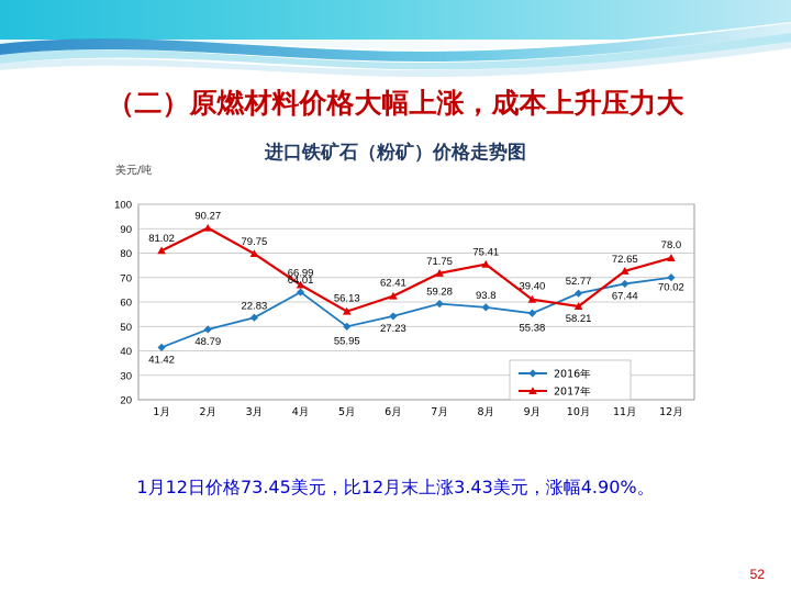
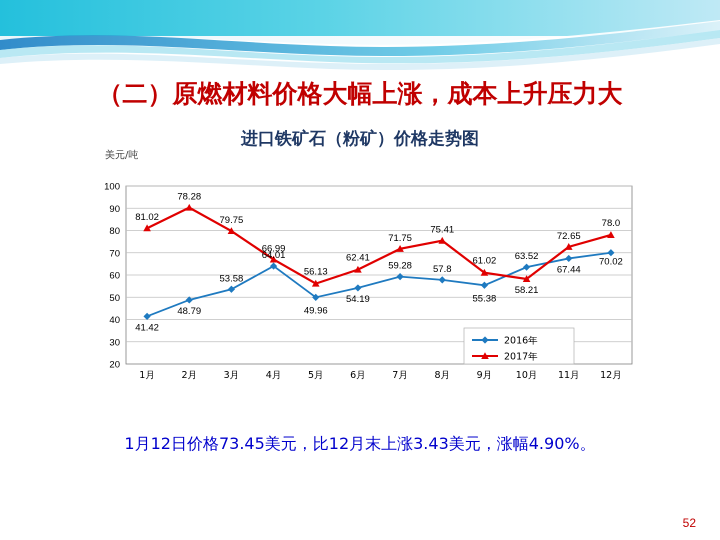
  （二）原燃材料价格大幅上涨，成本上升压力大
  进口铁矿石（粉矿）价格走势图
  美元/吨
  20
  30
  40
  50
  60
  70
  80
  90
  100
  1月
  2月
  3月
  4月
  5月
  6月
  7月
  8月
  9月
  10月
  11月
  12月
  41.42
  48.79
- 22.83
+ 53.58
  64.01
- 55.95
+ 49.96
- 27.23
+ 54.19
  59.28
- 93.8
+ 57.8
  55.38
- 52.77
+ 63.52
  67.44
  70.02
  81.02
- 90.27
+ 78.28
  79.75
  66.99
  56.13
  62.41
  71.75
  75.41
- 39.40
+ 61.02
  58.21
  72.65
  78.0
  2016年
  2017年
  1月12日价格73.45美元，比12月末上涨3.43美元，涨幅4.90%。
  52
